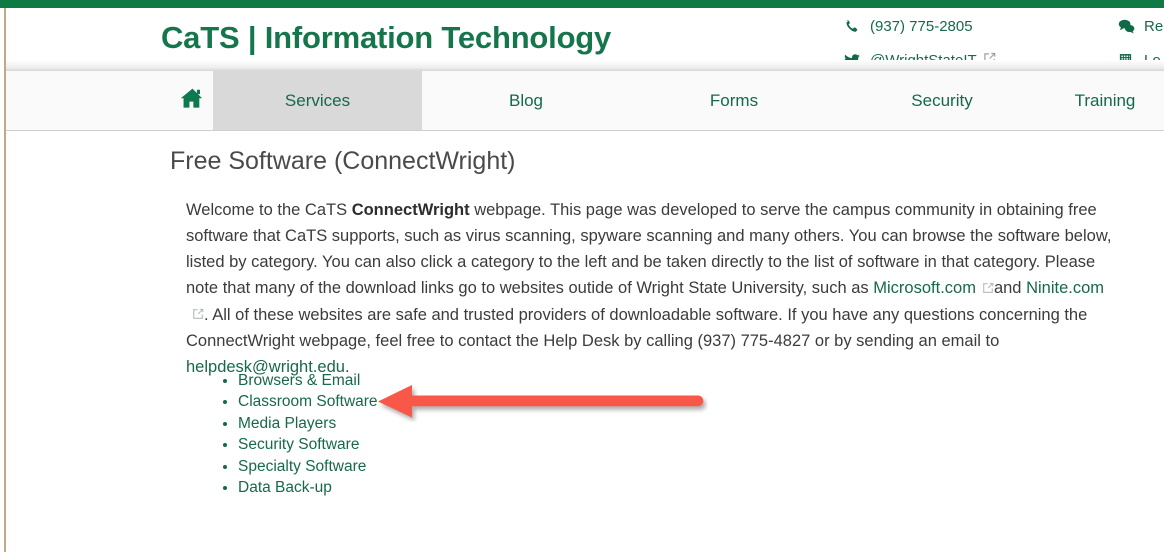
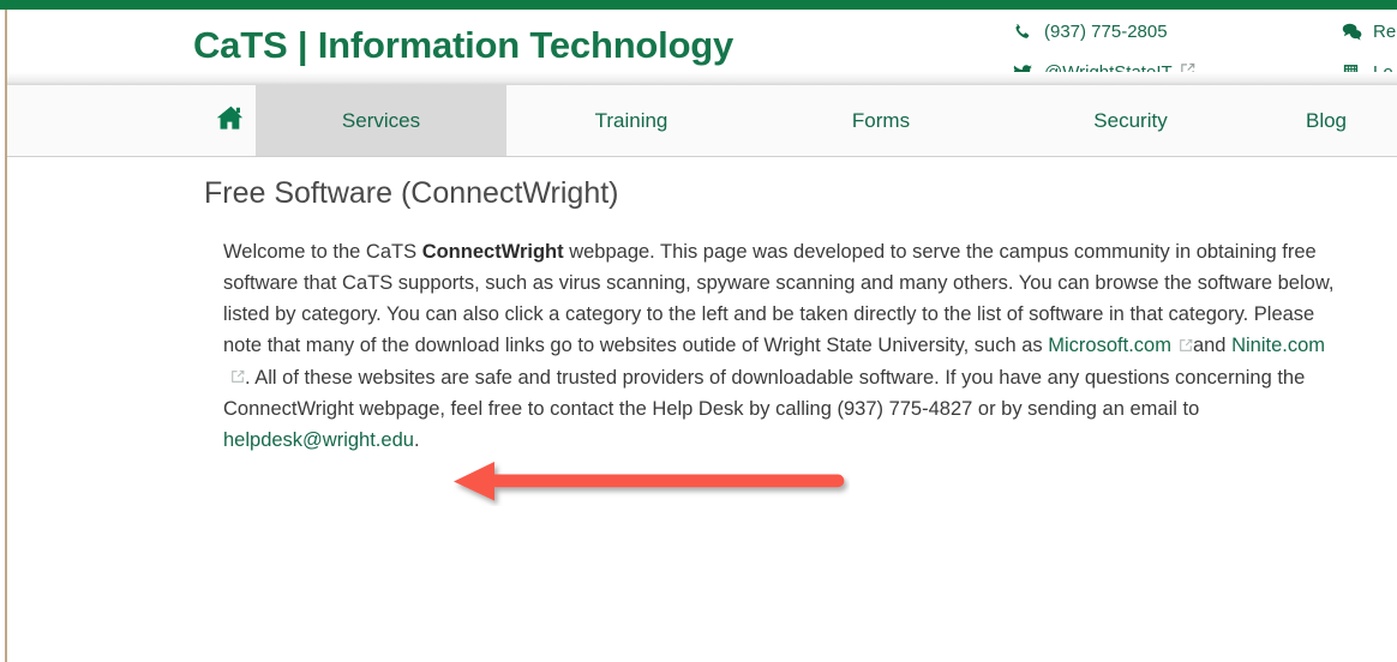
  CaTS | Information Technology
  (937) 775-2805
  Re
  Services
- Blog
+ Training
  Forms
  Security
- Training
+ Blog
  Free Software (ConnectWright)
  Welcome to the CaTS ConnectWright webpage. This page was developed to serve the campus community in obtaining free software that CaTS supports, such as virus scanning, spyware scanning and many others. You can browse the software below, listed by category. You can also click a category to the left and be taken directly to the list of software in that category. Please note that many of the download links go to websites outide of Wright State University, such as Microsoft.com and Ninite.com. All of these websites are safe and trusted providers of downloadable software. If you have any questions concerning the ConnectWright webpage, feel free to contact the Help Desk by calling (937) 775-4827 or by sending an email to helpdesk@wright.edu.
- Browsers & Email
- Classroom Software
- Media Players
- Security Software
- Specialty Software
- Data Back-up
